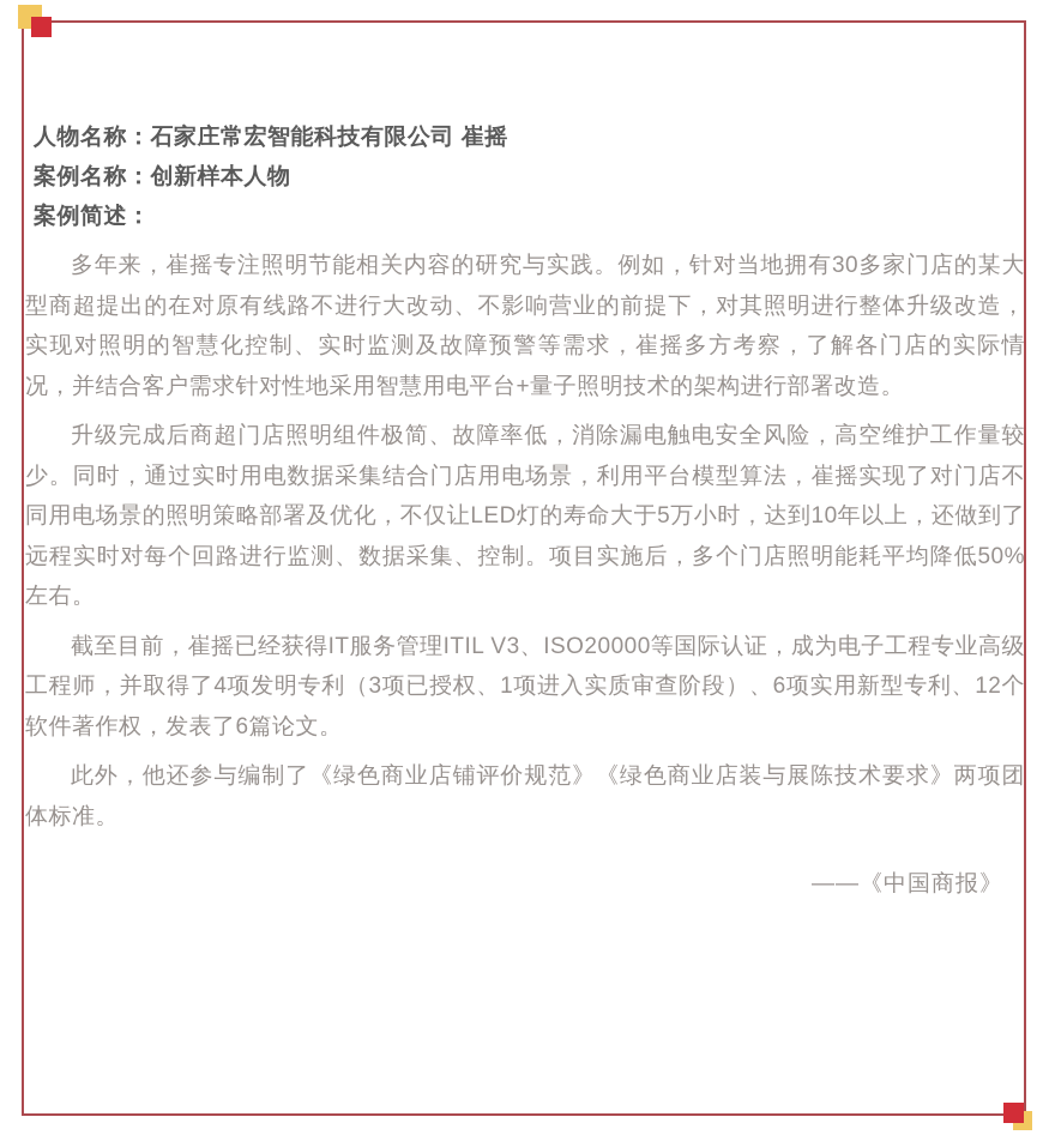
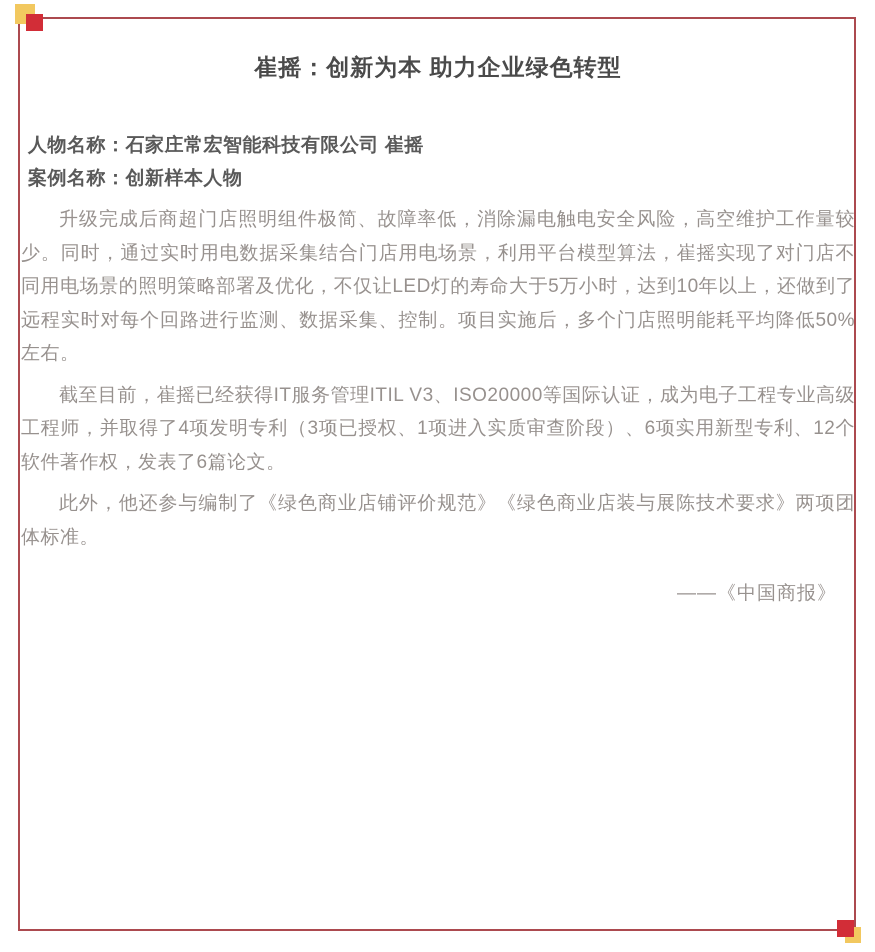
+ 崔摇：创新为本 助力企业绿色转型
  人物名称：石家庄常宏智能科技有限公司 崔摇
  案例名称：创新样本人物
- 案例简述：
- 多年来，崔摇专注照明节能相关内容的研究与实践。例如，针对当地拥有30多家门店的某大型商超提出的在对原有线路不进行大改动、不影响营业的前提下，对其照明进行整体升级改造，实现对照明的智慧化控制、实时监测及故障预警等需求，崔摇多方考察，了解各门店的实际情况，并结合客户需求针对性地采用智慧用电平台+量子照明技术的架构进行部署改造。
  升级完成后商超门店照明组件极简、故障率低，消除漏电触电安全风险，高空维护工作量较少。同时，通过实时用电数据采集结合门店用电场景，利用平台模型算法，崔摇实现了对门店不同用电场景的照明策略部署及优化，不仅让LED灯的寿命大于5万小时，达到10年以上，还做到了远程实时对每个回路进行监测、数据采集、控制。项目实施后，多个门店照明能耗平均降低50%左右。
  截至目前，崔摇已经获得IT服务管理ITIL V3、ISO20000等国际认证，成为电子工程专业高级工程师，并取得了4项发明专利（3项已授权、1项进入实质审查阶段）、6项实用新型专利、12个软件著作权，发表了6篇论文。
  此外，他还参与编制了《绿色商业店铺评价规范》《绿色商业店装与展陈技术要求》两项团体标准。
  ——《中国商报》
